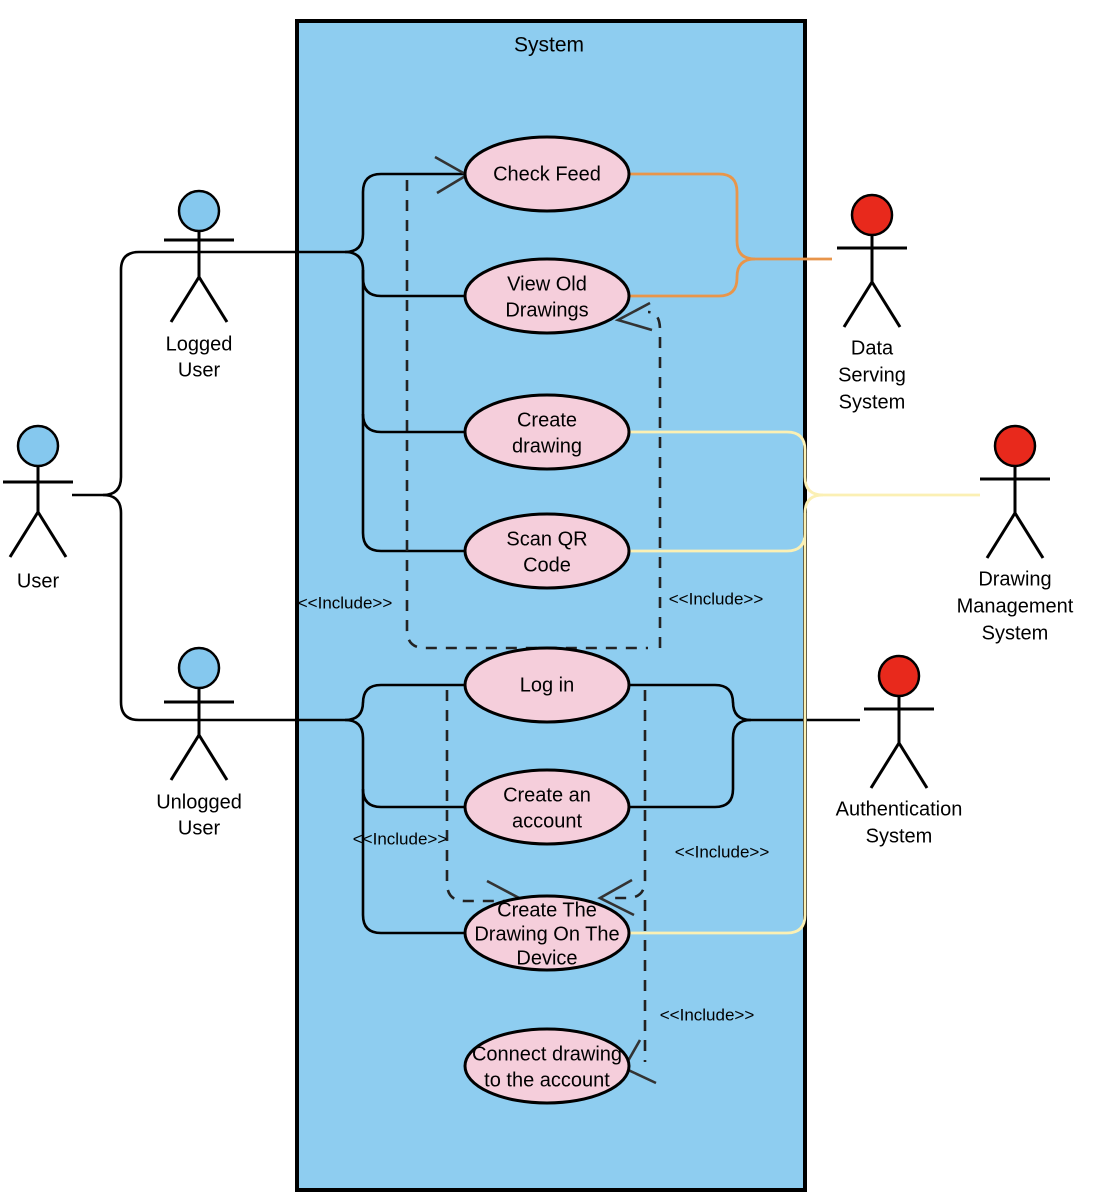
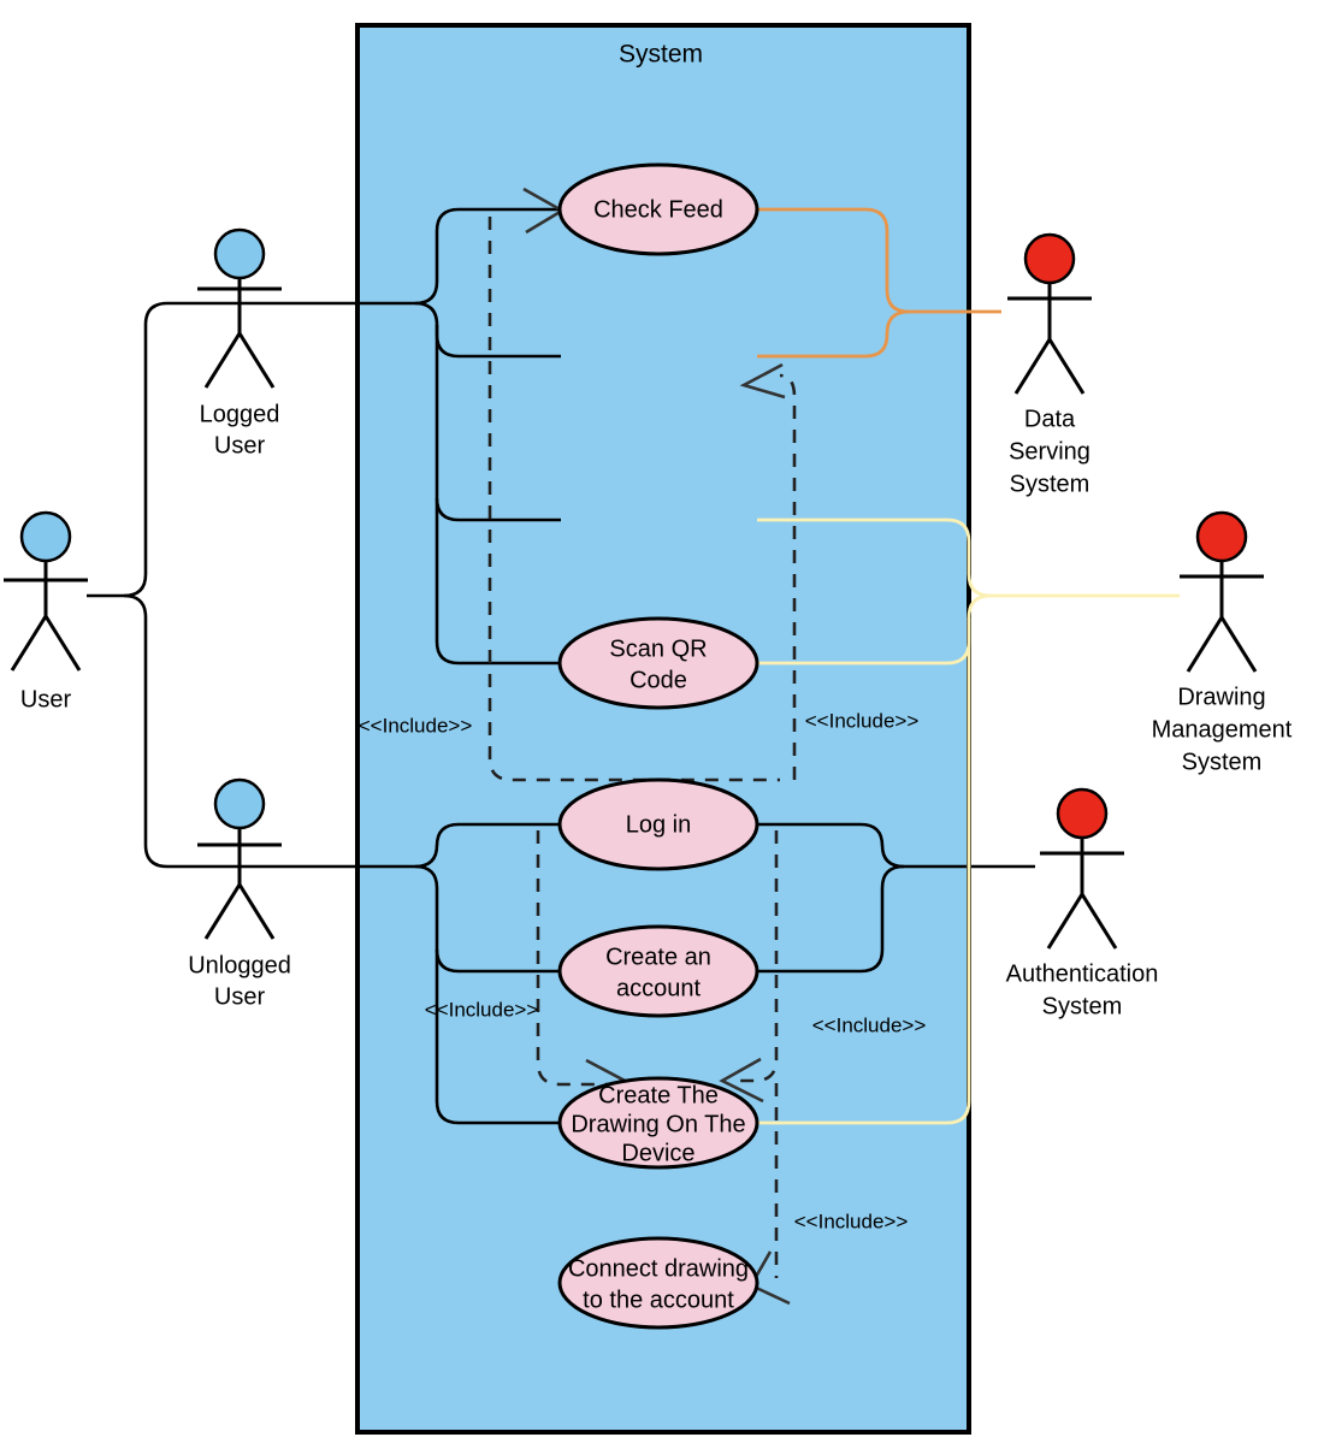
  System
  Check Feed
- View Old
- Drawings
- Create
- drawing
  Scan QR
  Code
  Log in
  Create an
  account
  Create The
  Drawing On The
  Device
  Connect drawing
  to the account
  <<Include>>
  <<Include>>
  <<Include>>
  <<Include>>
  <<Include>>
  User
  Logged
  User
  Unlogged
  User
  Data
  Serving
  System
  Drawing
  Management
  System
  Authentication
  System
